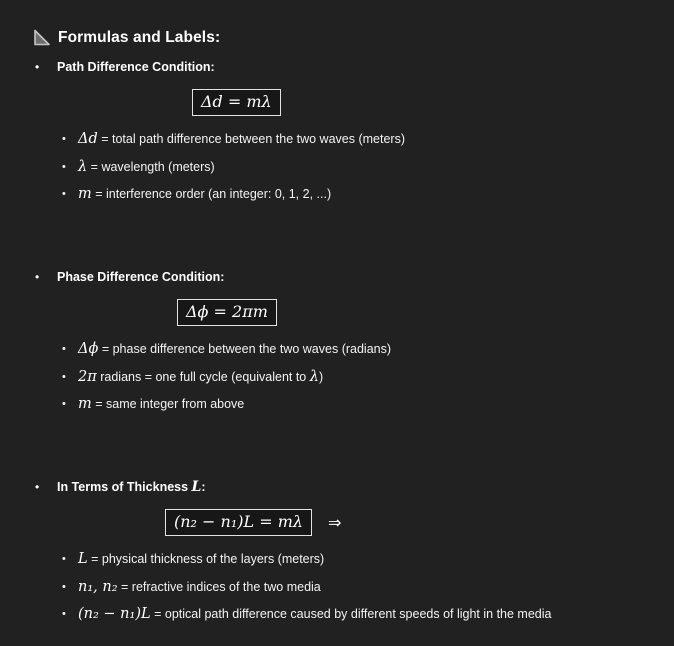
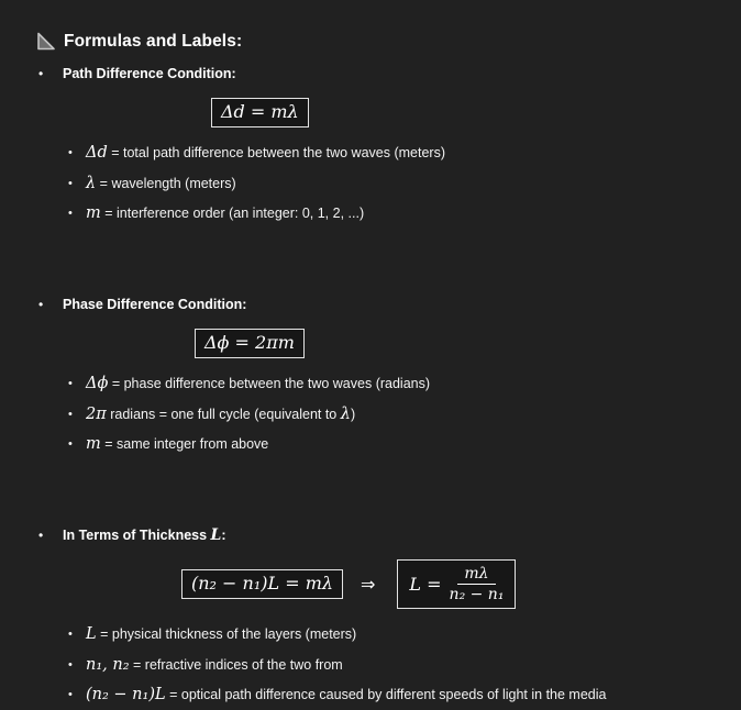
  Formulas and Labels:
  •
  Path Difference Condition:
  Δd = mλ
  •
  Δd = total path difference between the two waves (meters)
  •
  λ = wavelength (meters)
  •
  m = interference order (an integer: 0, 1, 2, ...)
  •
  Phase Difference Condition:
  Δϕ = 2πm
  •
  Δϕ = phase difference between the two waves (radians)
  •
  2π radians = one full cycle (equivalent to λ)
  •
  m = same integer from above
  •
  In Terms of Thickness L:
  (n₂ − n₁)L = mλ
  ⇒
+ L =
+ mλ
+ n₂ − n₁
  •
  L = physical thickness of the layers (meters)
  •
- n₁, n₂ = refractive indices of the two media
+ n₁, n₂ = refractive indices of the two from
  •
  (n₂ − n₁)L = optical path difference caused by different speeds of light in the media
